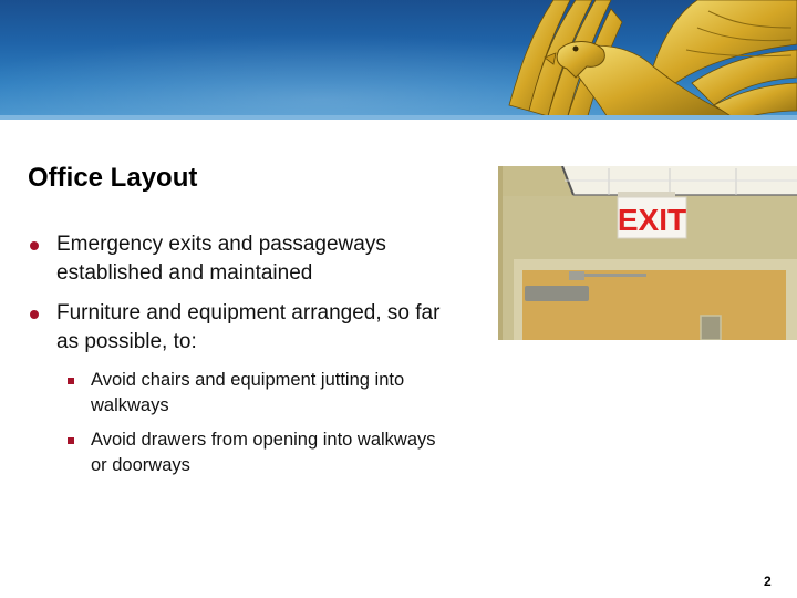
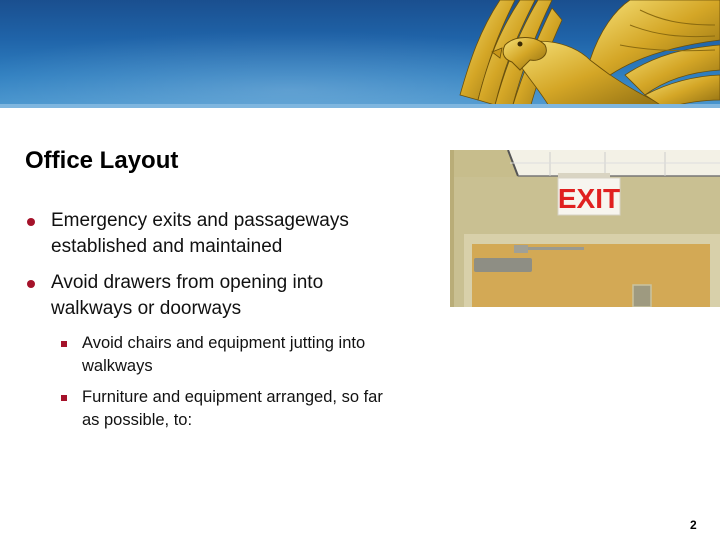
  Office Layout
  Emergency exits and passageways established and maintained
- Furniture and equipment arranged, so far as possible, to:
+ Avoid drawers from opening into walkways or doorways
  Avoid chairs and equipment jutting into walkways
- Avoid drawers from opening into walkways or doorways
+ Furniture and equipment arranged, so far as possible, to:
  EXIT
  2
